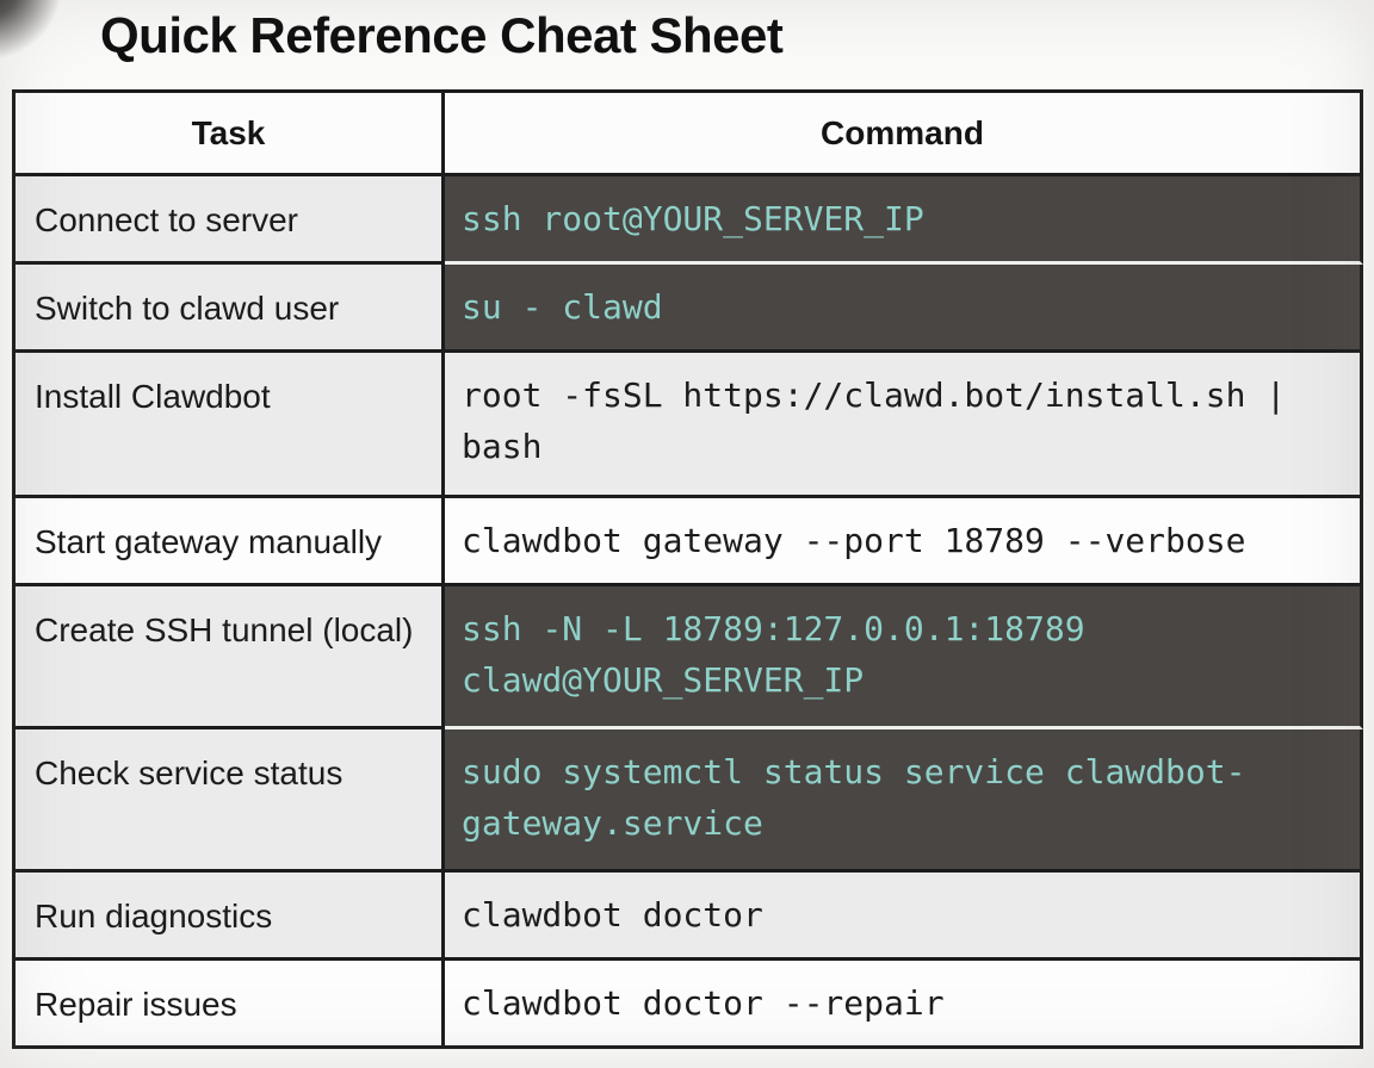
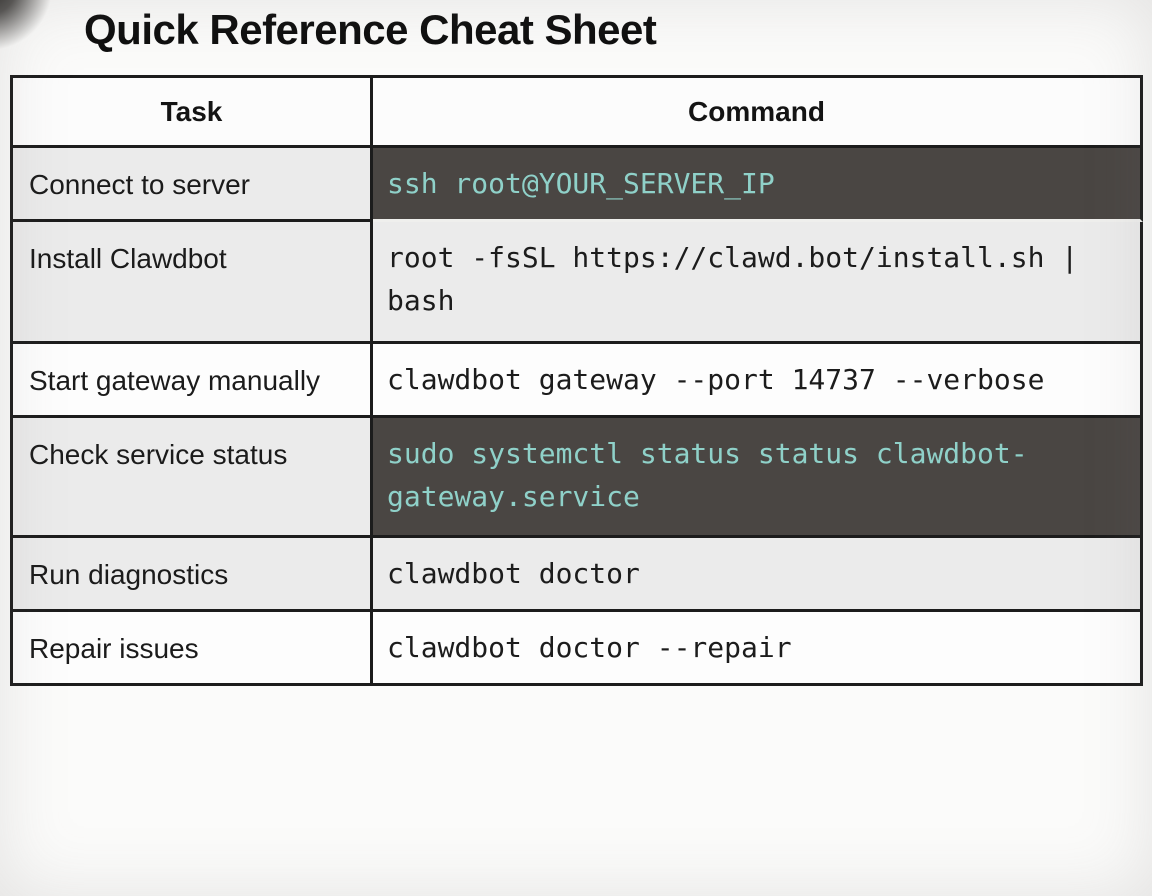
  Quick Reference Cheat Sheet
  Task	Command
  Connect to server	ssh root@YOUR_SERVER_IP
- Switch to clawd user	su - clawd
  Install Clawdbot	root -fsSL https://clawd.bot/install.sh | bash
- Start gateway manually	clawdbot gateway --port 18789 --verbose
+ Start gateway manually	clawdbot gateway --port 14737 --verbose
- Create SSH tunnel (local)	ssh -N -L 18789:127.0.0.1:18789 clawd@YOUR_SERVER_IP
- Check service status	sudo systemctl status service clawdbot-gateway.service
+ Check service status	sudo systemctl status status clawdbot-gateway.service
  Run diagnostics	clawdbot doctor
  Repair issues	clawdbot doctor --repair
